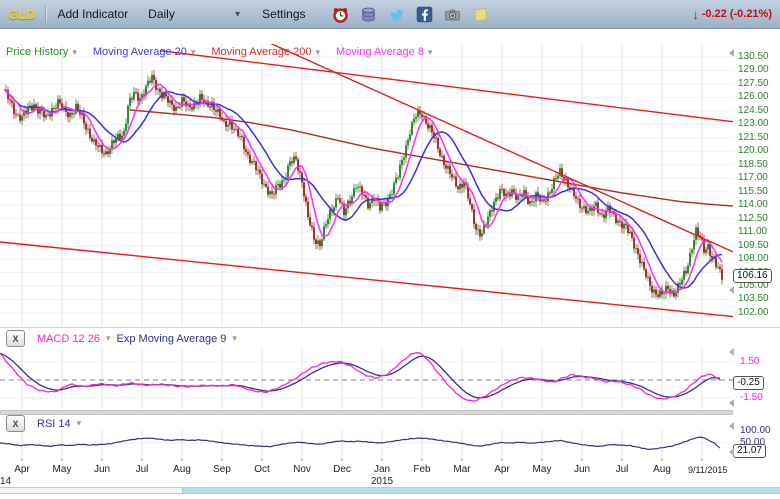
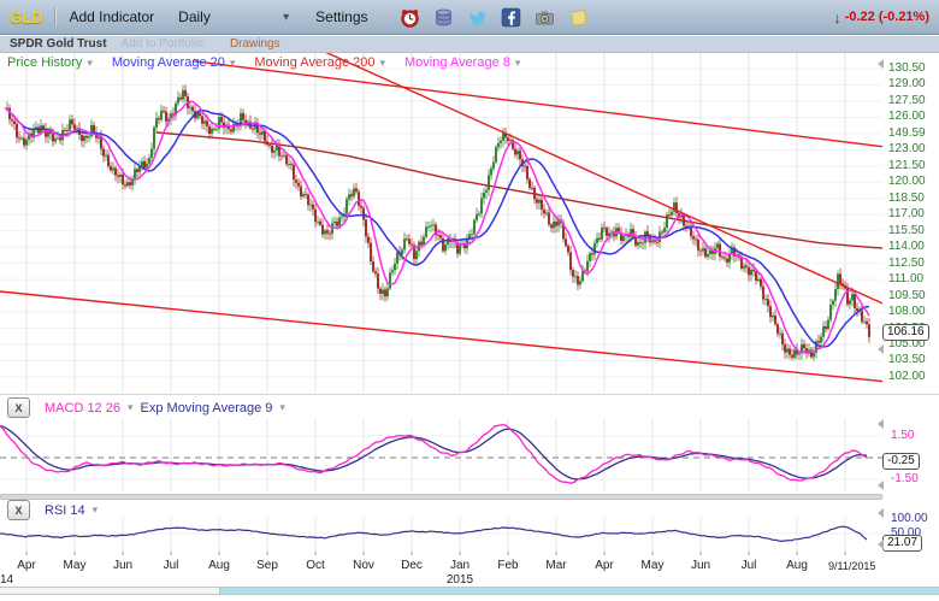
  130.50
  129.00
  127.50
  126.00
- 124.50
+ 149.59
  123.00
  121.50
  120.00
  118.50
  117.00
  115.50
  114.00
  112.50
  111.00
  109.50
  108.00
  105.00
  103.50
  102.00
  106.16
  1.50
  -1.50
  -0.25
  100.00
  50.00
  21.07
  Apr
  May
  Jun
  Jul
  Aug
  Sep
  Oct
  Nov
  Dec
  Jan
  Feb
  Mar
  Apr
  May
  Jun
  Jul
  Aug
  2015
  14
  9/11/2015
  GLD
  Add Indicator
  Daily
  ▾
  Settings
  ↓
  -0.22 (-0.21%)
+ SPDR Gold Trust
+ Add to Portfolio
+ Drawings
  Price History
  ▾
  Moving Average 20
  ▾
  Moving Average 200
  ▾
  Moving Average 8
  ▾
  X
  MACD 12 26
  ▾
  Exp Moving Average 9
  ▾
  X
  RSI 14
  ▾
